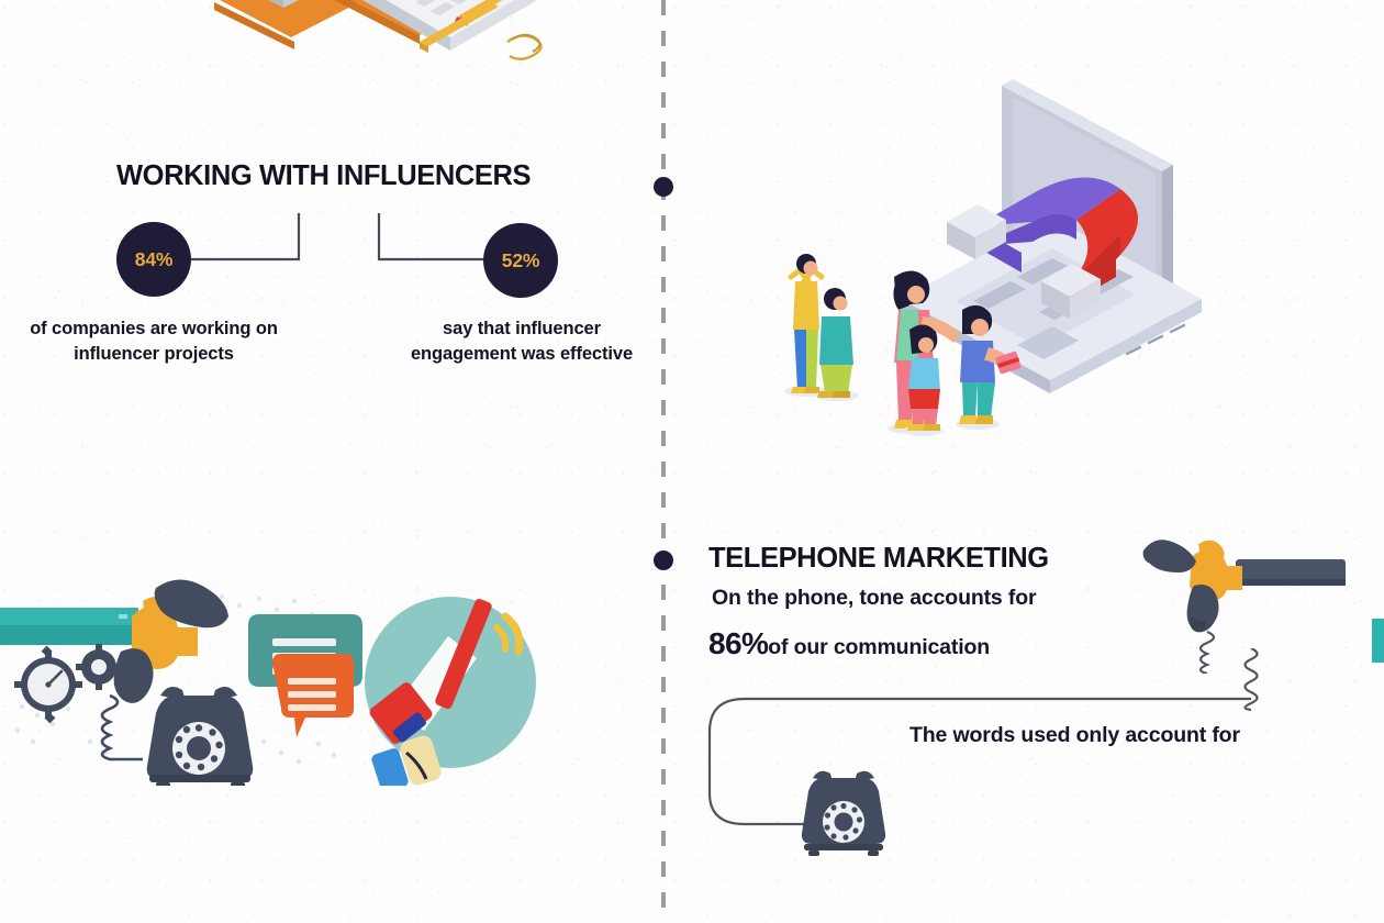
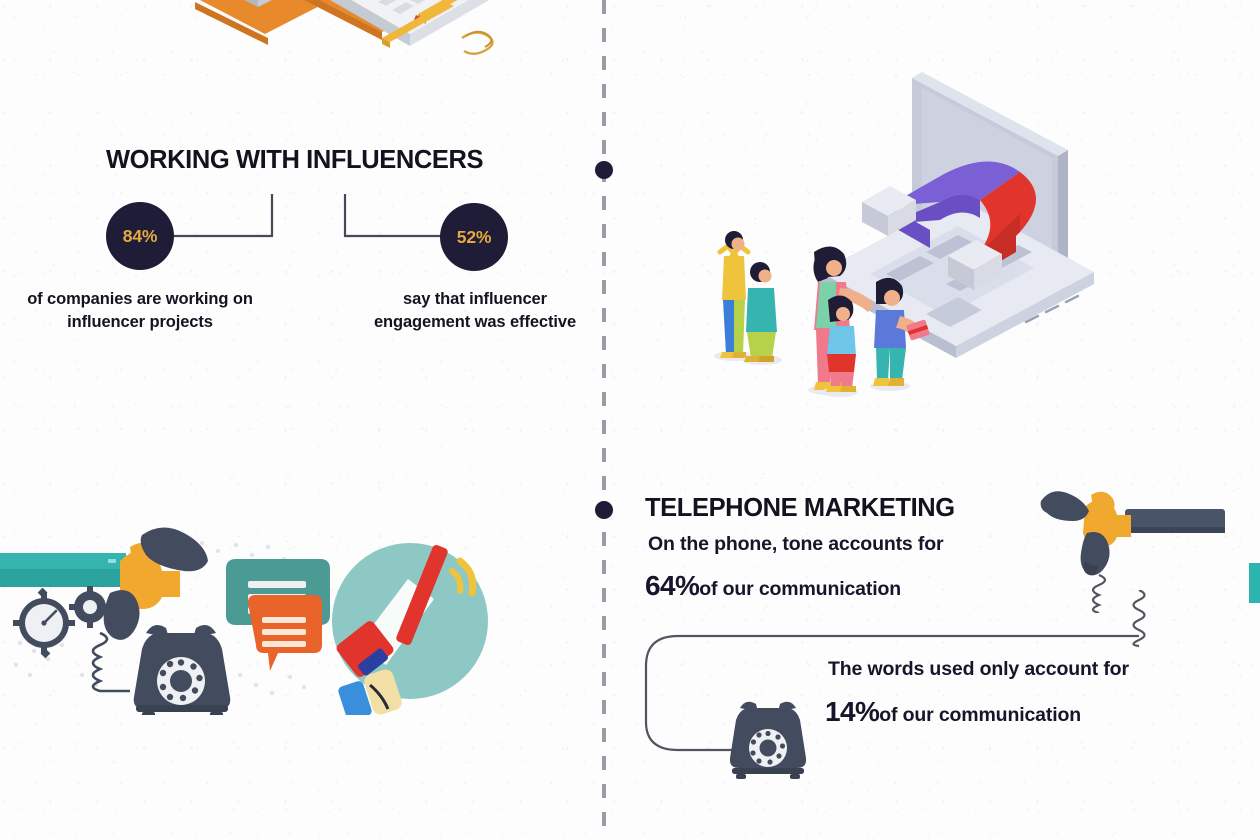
  WORKING WITH INFLUENCERS
  84%
  52%
  of companies are working on influencer projects
  say that influencer engagement was effective
  TELEPHONE MARKETING
  On the phone, tone accounts for
- 86%of our communication
+ 64%of our communication
  The words used only account for
+ 14%of our communication
